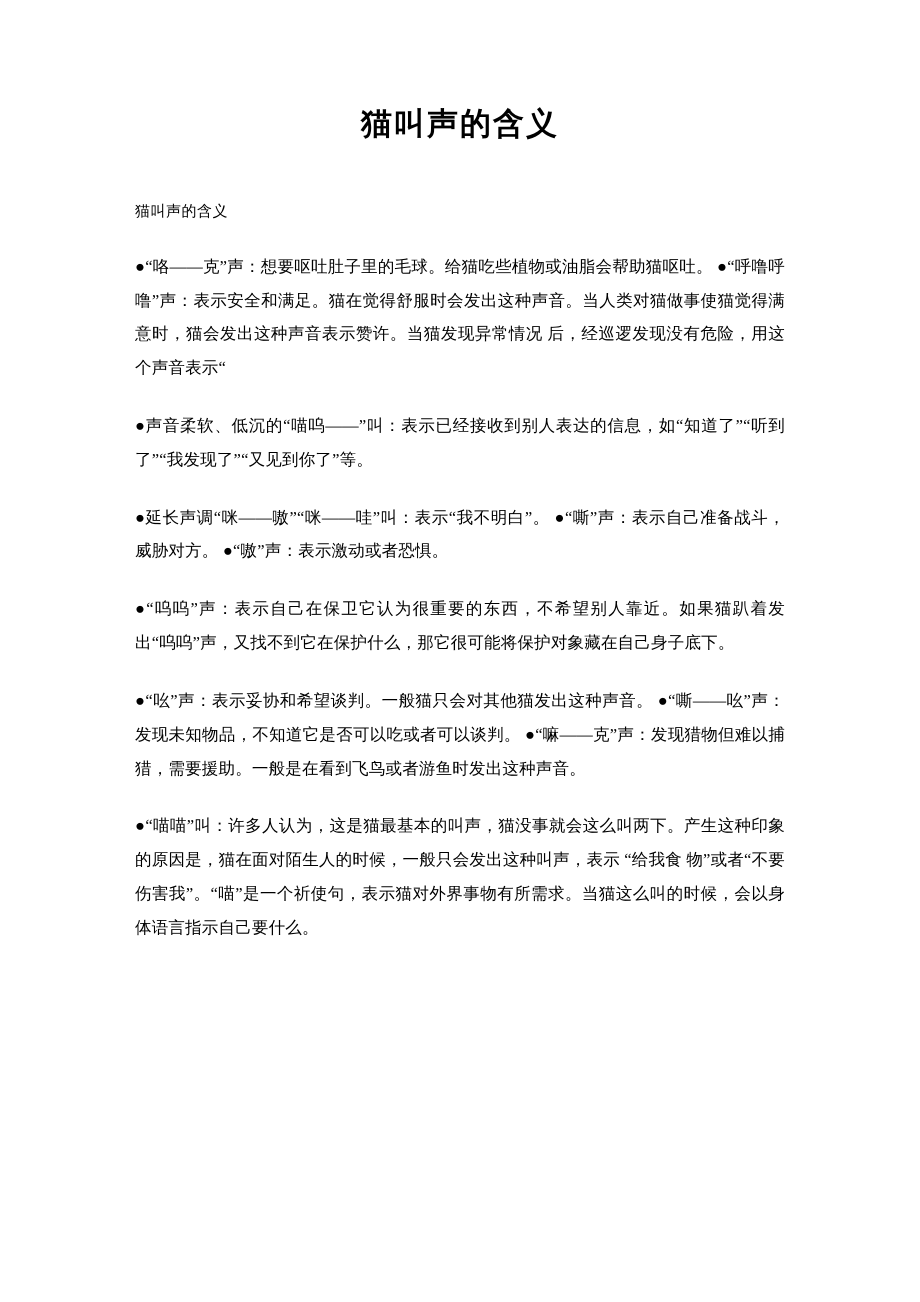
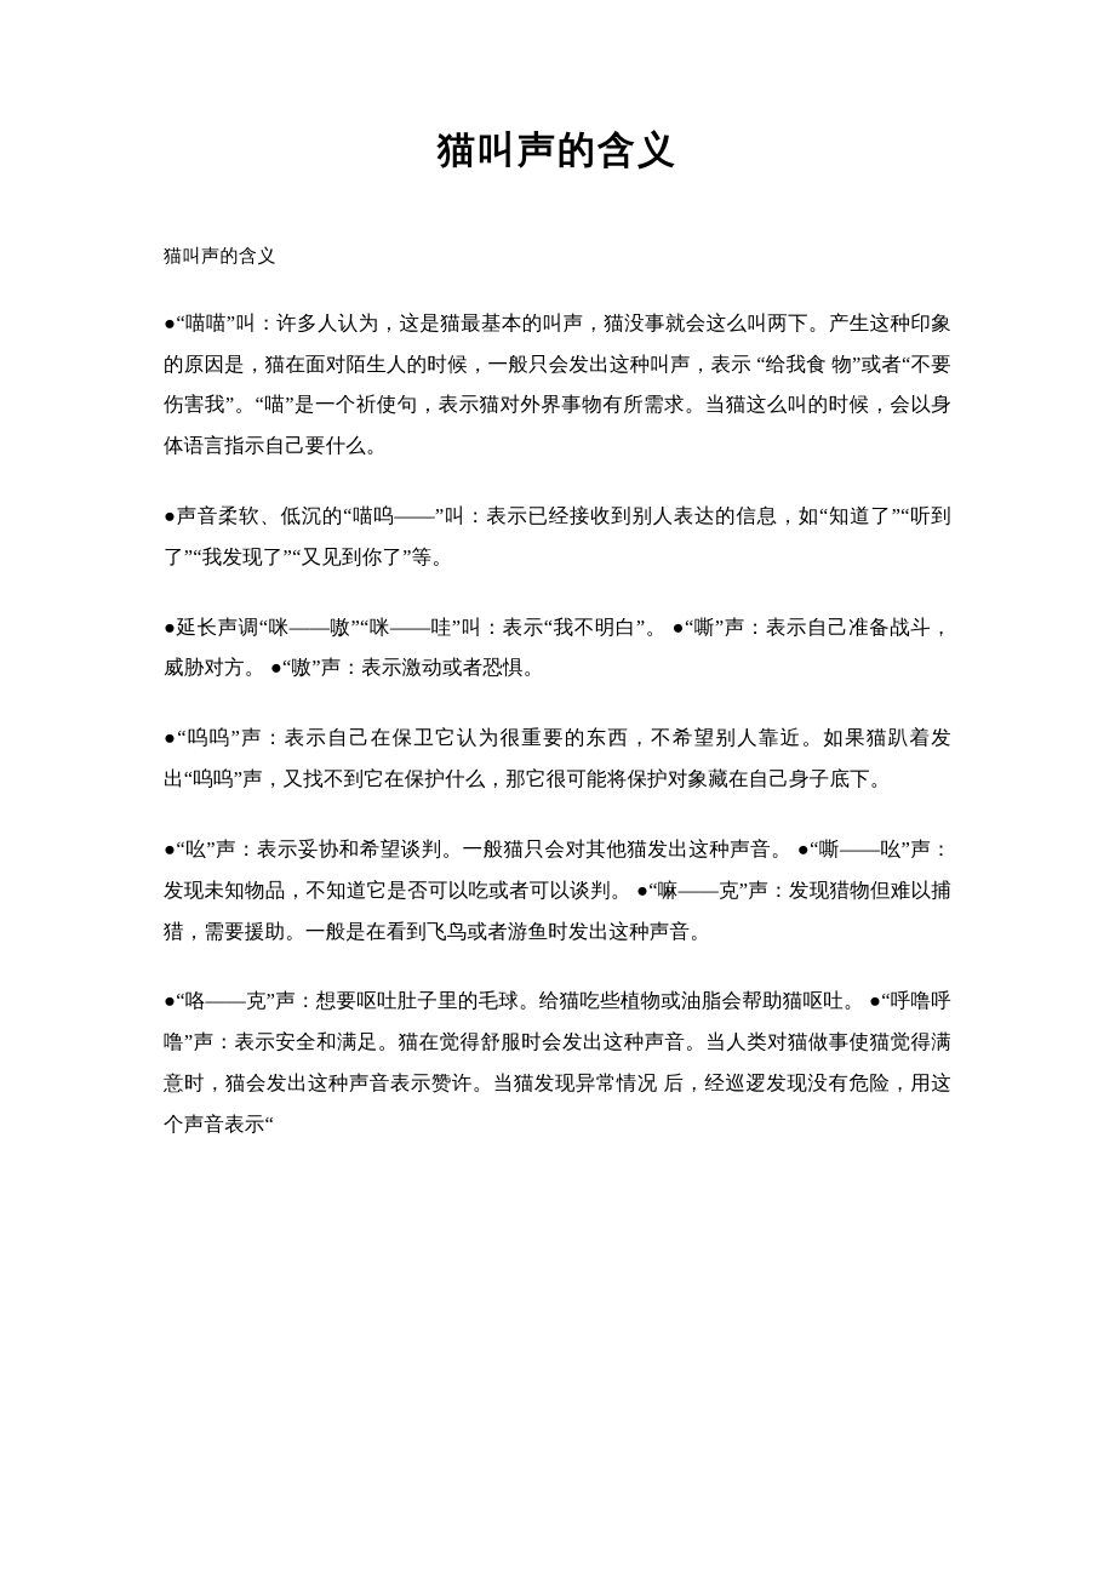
  猫叫声的含义
  猫叫声的含义
- ●“咯——克”声：想要呕吐肚子里的毛球。给猫吃些植物或油脂会帮助猫呕吐。 ●“呼噜呼噜”声：表示安全和满足。猫在觉得舒服时会发出这种声音。当人类对猫做事使猫觉得满意时，猫会发出这种声音表示赞许。当猫发现异常情况 后，经巡逻发现没有危险，用这个声音表示“
+ ●“喵喵”叫：许多人认为，这是猫最基本的叫声，猫没事就会这么叫两下。产生这种印象的原因是，猫在面对陌生人的时候，一般只会发出这种叫声，表示 “给我食 物”或者“不要伤害我”。“喵”是一个祈使句，表示猫对外界事物有所需求。当猫这么叫的时候，会以身体语言指示自己要什么。
  ●声音柔软、低沉的“喵呜——”叫：表示已经接收到别人表达的信息，如“知道了”“听到了”“我发现了”“又见到你了”等。
  ●延长声调“咪——嗷”“咪——哇”叫：表示“我不明白”。 ●“嘶”声：表示自己准备战斗，威胁对方。 ●“嗷”声：表示激动或者恐惧。
  ●“呜呜”声：表示自己在保卫它认为很重要的东西，不希望别人靠近。如果猫趴着发出“呜呜”声，又找不到它在保护什么，那它很可能将保护对象藏在自己身子底下。
  ●“吆”声：表示妥协和希望谈判。一般猫只会对其他猫发出这种声音。 ●“嘶——吆”声：发现未知物品，不知道它是否可以吃或者可以谈判。 ●“嘛——克”声：发现猎物但难以捕猎，需要援助。一般是在看到飞鸟或者游鱼时发出这种声音。
- ●“喵喵”叫：许多人认为，这是猫最基本的叫声，猫没事就会这么叫两下。产生这种印象的原因是，猫在面对陌生人的时候，一般只会发出这种叫声，表示 “给我食 物”或者“不要伤害我”。“喵”是一个祈使句，表示猫对外界事物有所需求。当猫这么叫的时候，会以身体语言指示自己要什么。
+ ●“咯——克”声：想要呕吐肚子里的毛球。给猫吃些植物或油脂会帮助猫呕吐。 ●“呼噜呼噜”声：表示安全和满足。猫在觉得舒服时会发出这种声音。当人类对猫做事使猫觉得满意时，猫会发出这种声音表示赞许。当猫发现异常情况 后，经巡逻发现没有危险，用这个声音表示“
